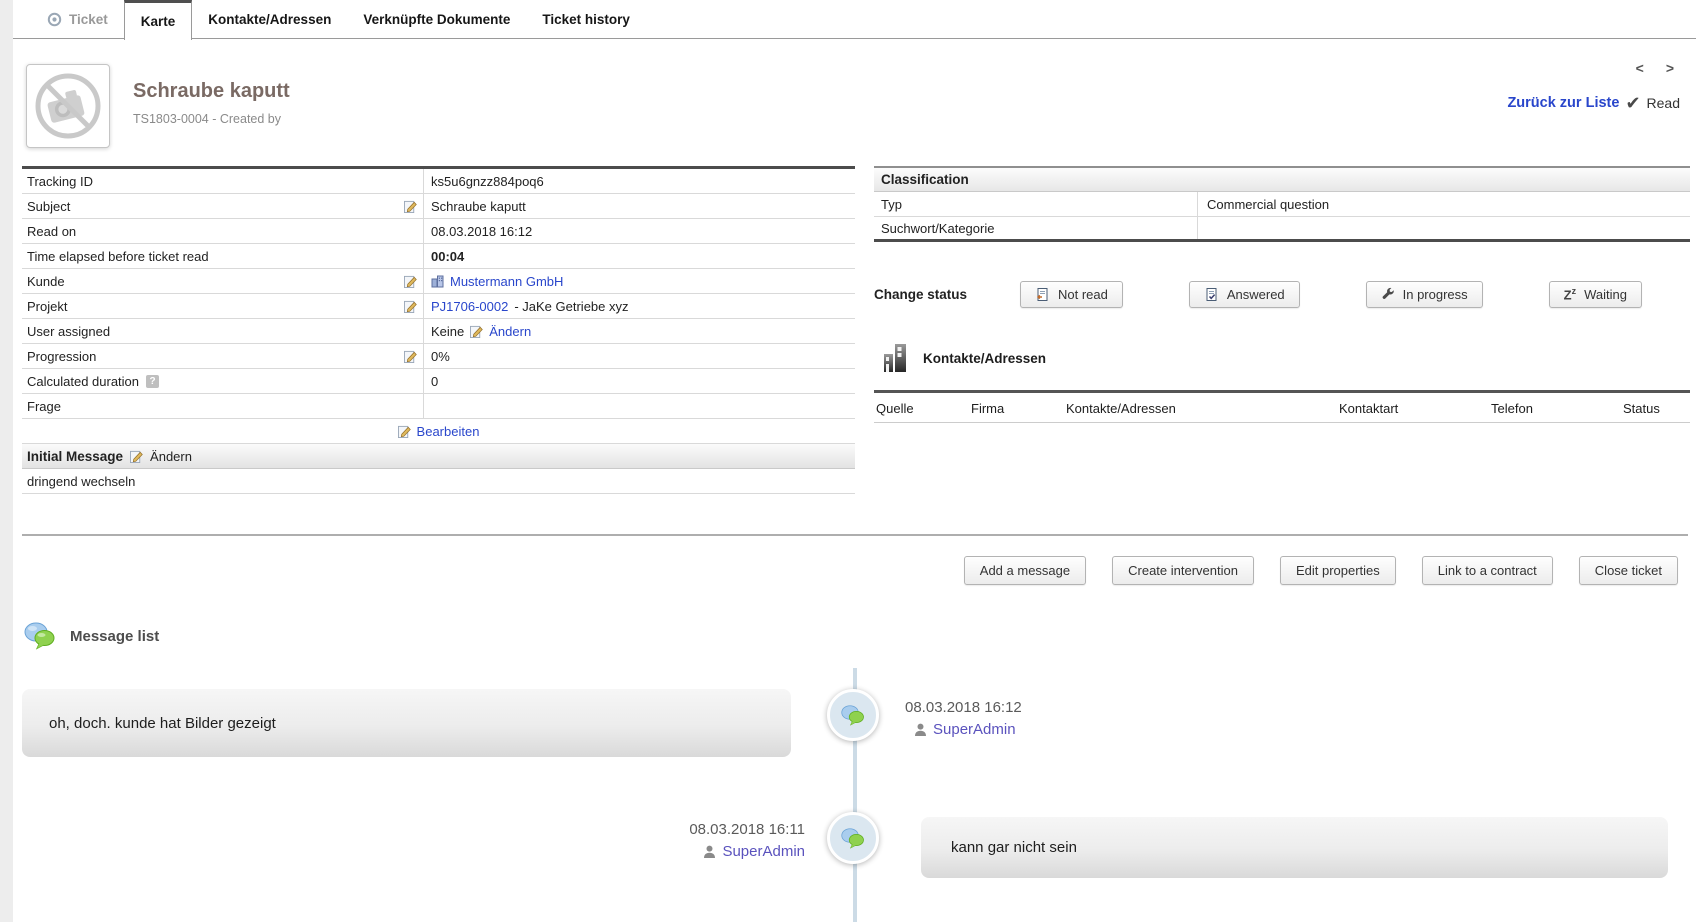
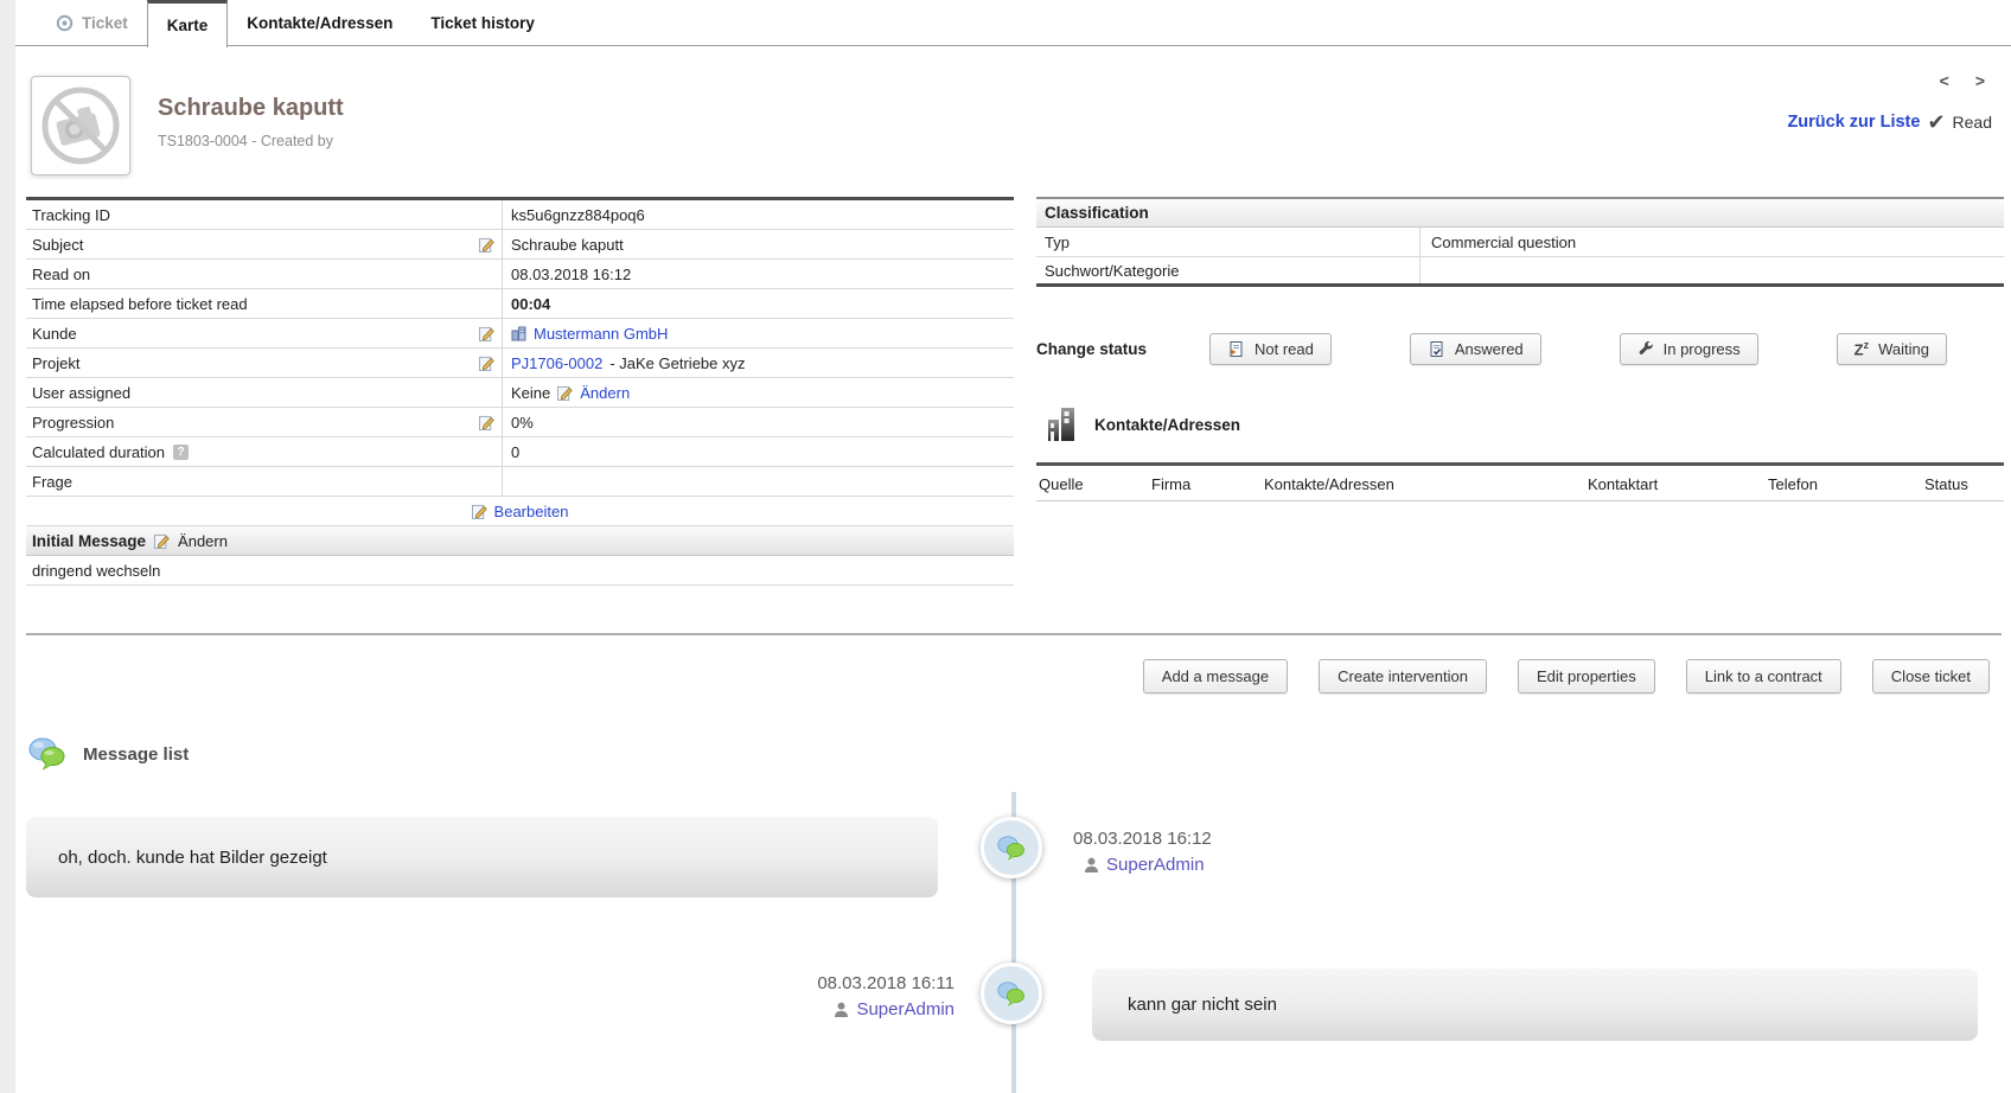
  Ticket
  Karte
  Kontakte/Adressen
- Verknüpfte Dokumente
  Ticket history
  Schraube kaputt
  TS1803-0004 - Created by
  <
  >
  Zurück zur Liste
  ✔
  Read
  Tracking ID
  ks5u6gnzz884poq6
  Subject
  Schraube kaputt
  Read on
  08.03.2018 16:12
  Time elapsed before ticket read
  00:04
  Kunde
  Mustermann GmbH
  Projekt
  PJ1706-0002
  - JaKe Getriebe xyz
  User assigned
  Keine
  Ändern
  Progression
  0%
  Calculated duration
  ?
  0
  Frage
  Bearbeiten
  Initial Message
  Ändern
  dringend wechseln
  Classification
  Typ
  Commercial question
  Suchwort/Kategorie
  Change status
  Not read
  Answered
  In progress
  Zz
  Waiting
  Kontakte/Adressen
  Quelle
  Firma
  Kontakte/Adressen
  Kontaktart
  Telefon
  Status
  Add a message
  Create intervention
  Edit properties
  Link to a contract
  Close ticket
  Message list
  oh, doch. kunde hat Bilder gezeigt
  08.03.2018 16:12
  SuperAdmin
  08.03.2018 16:11
  SuperAdmin
  kann gar nicht sein
